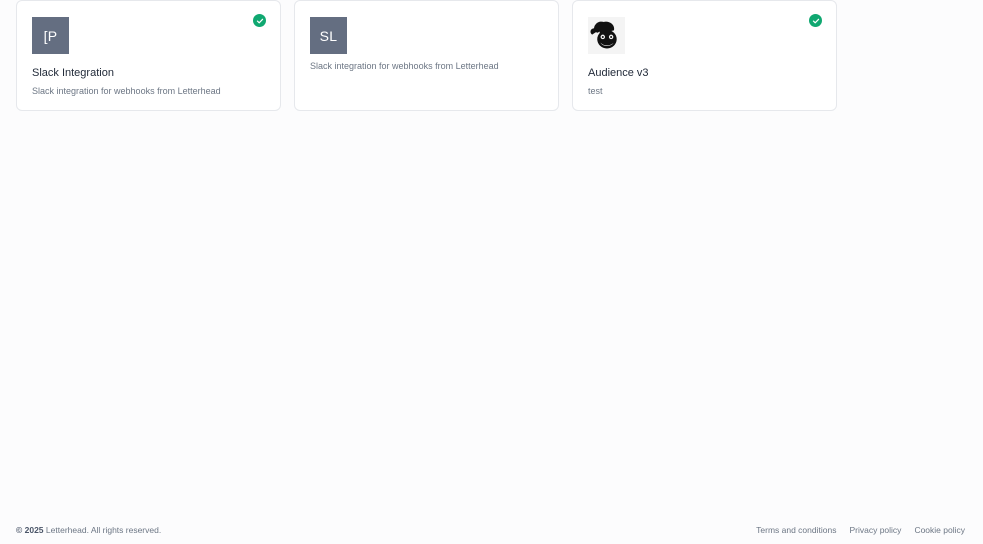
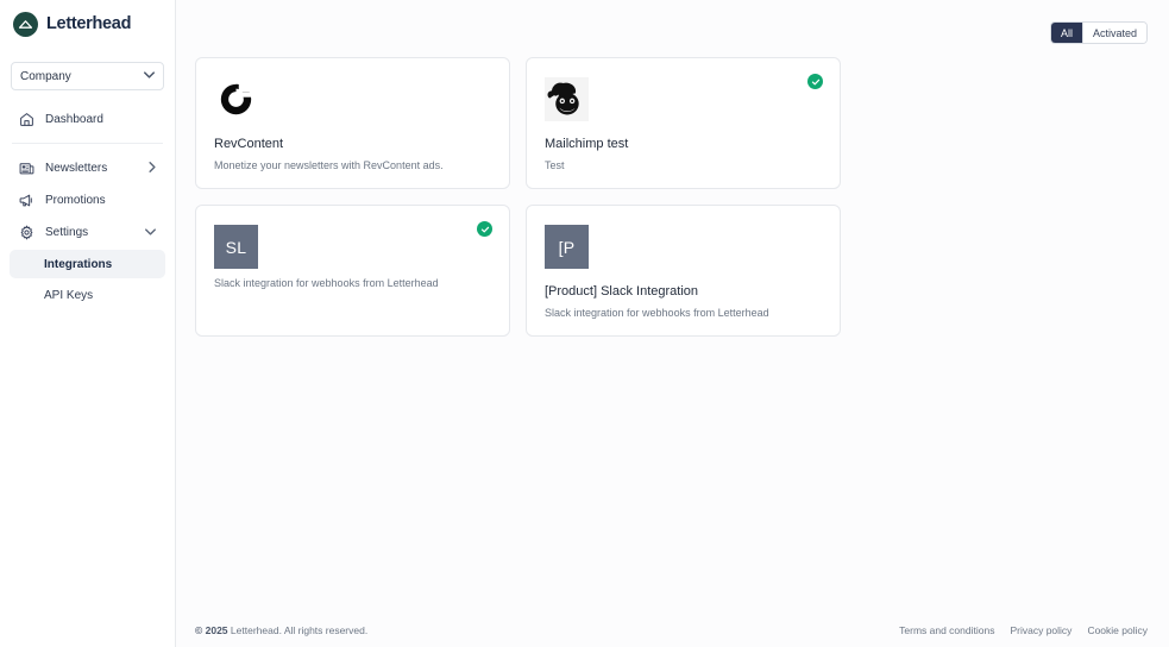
+ Letterhead
+ Company
+ Dashboard
+ Newsletters
+ Promotions
+ Settings
+ Integrations
+ API Keys
+ All
+ Activated
+ RevContent
+ Monetize your newsletters with RevContent ads.
+ Mailchimp test
+ Test
- [P
+ SL
- Slack Integration
  Slack integration for webhooks from Letterhead
- SL
+ [P
+ [Product] Slack Integration
  Slack integration for webhooks from Letterhead
- Audience v3
- test
  © 2025 Letterhead. All rights reserved.
  Terms and conditions
  Privacy policy
  Cookie policy
